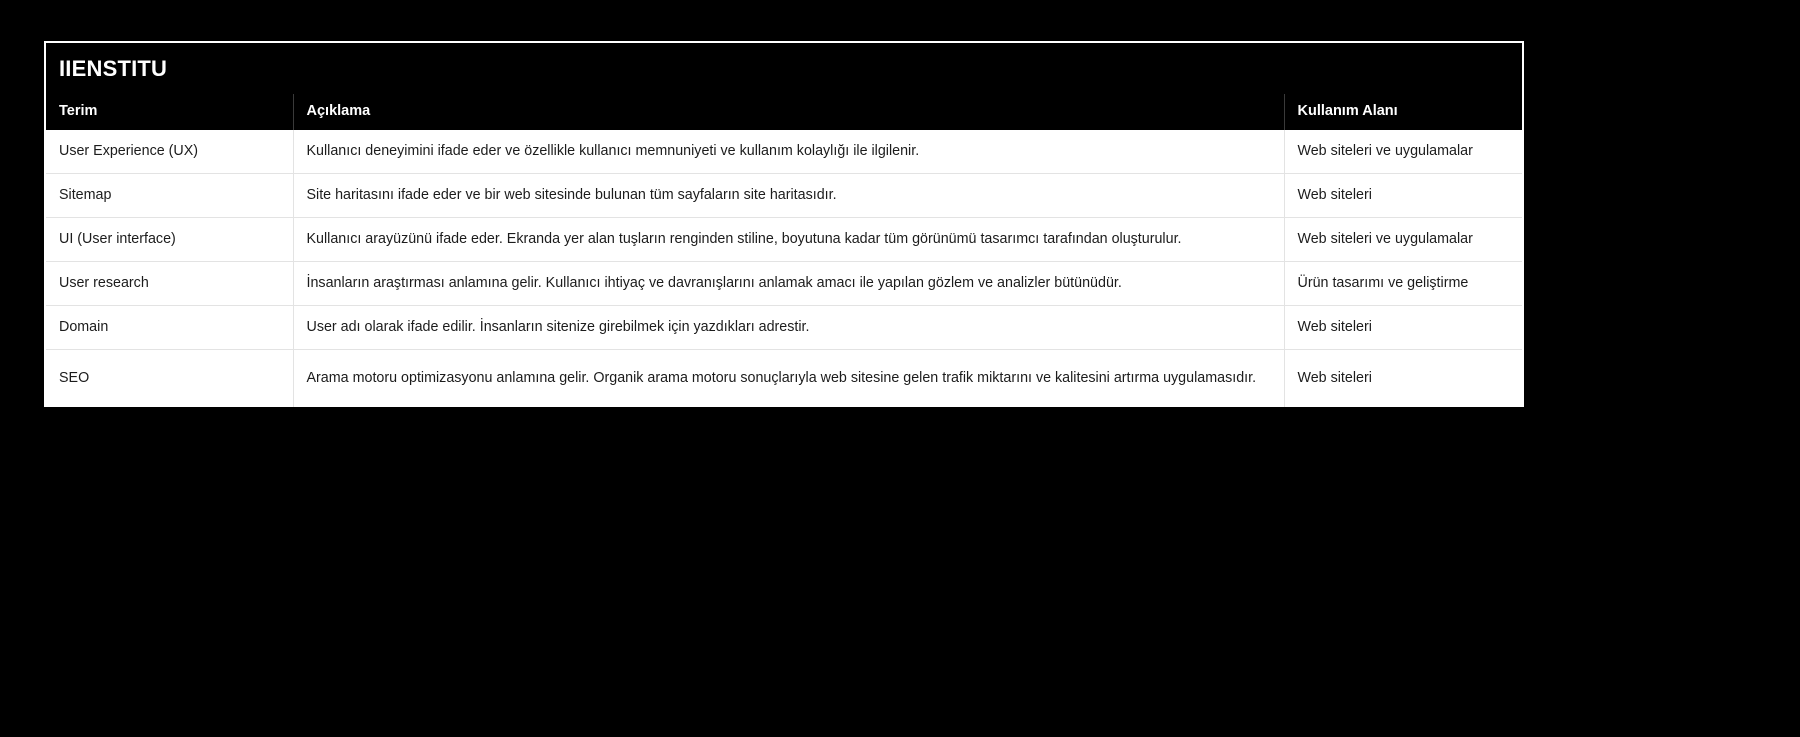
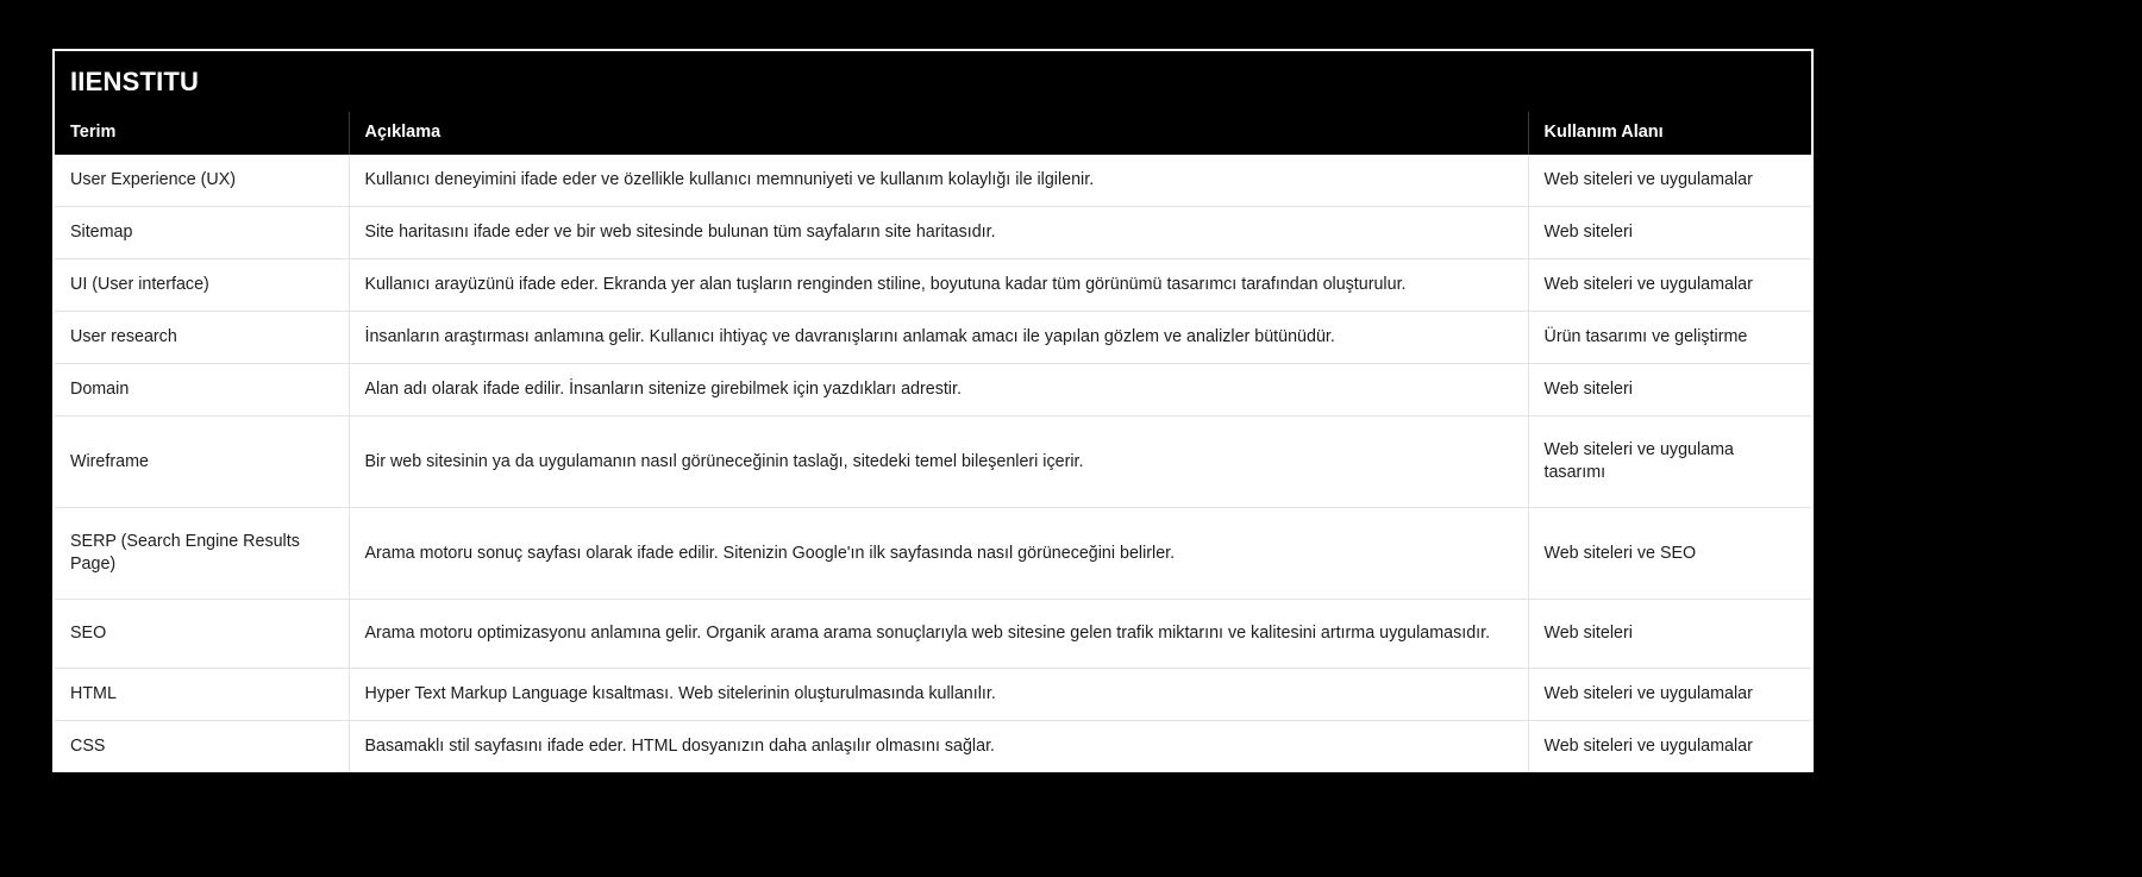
  IIENSTITU
  Terim	Açıklama	Kullanım Alanı
  User Experience (UX)	Kullanıcı deneyimini ifade eder ve özellikle kullanıcı memnuniyeti ve kullanım kolaylığı ile ilgilenir.	Web siteleri ve uygulamalar
  Sitemap	Site haritasını ifade eder ve bir web sitesinde bulunan tüm sayfaların site haritasıdır.	Web siteleri
  UI (User interface)	Kullanıcı arayüzünü ifade eder. Ekranda yer alan tuşların renginden stiline, boyutuna kadar tüm görünümü tasarımcı tarafından oluşturulur.	Web siteleri ve uygulamalar
  User research	İnsanların araştırması anlamına gelir. Kullanıcı ihtiyaç ve davranışlarını anlamak amacı ile yapılan gözlem ve analizler bütünüdür.	Ürün tasarımı ve geliştirme
- Domain	User adı olarak ifade edilir. İnsanların sitenize girebilmek için yazdıkları adrestir.	Web siteleri
+ Domain	Alan adı olarak ifade edilir. İnsanların sitenize girebilmek için yazdıkları adrestir.	Web siteleri
+ Wireframe	Bir web sitesinin ya da uygulamanın nasıl görüneceğinin taslağı, sitedeki temel bileşenleri içerir.	Web siteleri ve uygulama tasarımı
+ SERP (Search Engine Results Page)	Arama motoru sonuç sayfası olarak ifade edilir. Sitenizin Google'ın ilk sayfasında nasıl görüneceğini belirler.	Web siteleri ve SEO
- SEO	Arama motoru optimizasyonu anlamına gelir. Organik arama motoru sonuçlarıyla web sitesine gelen trafik miktarını ve kalitesini artırma uygulamasıdır.	Web siteleri
+ SEO	Arama motoru optimizasyonu anlamına gelir. Organik arama arama sonuçlarıyla web sitesine gelen trafik miktarını ve kalitesini artırma uygulamasıdır.	Web siteleri
+ HTML	Hyper Text Markup Language kısaltması. Web sitelerinin oluşturulmasında kullanılır.	Web siteleri ve uygulamalar
+ CSS	Basamaklı stil sayfasını ifade eder. HTML dosyanızın daha anlaşılır olmasını sağlar.	Web siteleri ve uygulamalar
